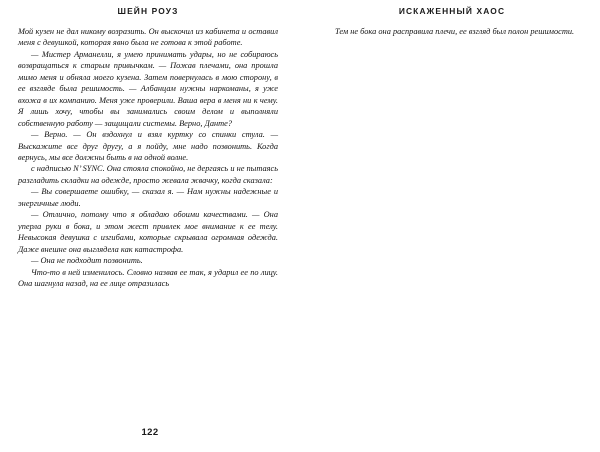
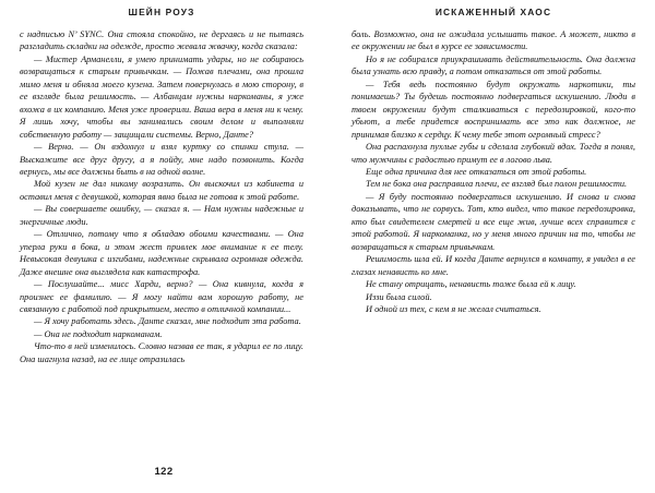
  ШЕЙН РОУЗ
- Мой кузен не дал никому возразить. Он выскочил из кабинета и оставил меня с девушкой, которая явно была не готова к этой работе.
+ с надписью N’ SYNC. Она стояла спокойно, не дергаясь и не пытаясь разгладить складки на одежде, просто жевала жвачку, когда сказала:
  — Мистер Арманелли, я умею принимать удары, но не собираюсь возвращаться к старым привычкам. — Пожав плечами, она прошла мимо меня и обняла моего кузена. Затем повернулась в мою сторону, в ее взгляде была решимость. — Албанцам нужны наркоманы, я уже вхожа в их компанию. Меня уже проверили. Ваша вера в меня ни к чему. Я лишь хочу, чтобы вы занимались своим делом и выполняли собственную работу — защищали системы. Верно, Данте?
  — Верно. — Он вздохнул и взял куртку со спинки стула. — Выскажите все друг другу, а я пойду, мне надо позвонить. Когда вернусь, мы все должны быть в на одной волне.
- с надписью N’ SYNC. Она стояла спокойно, не дергаясь и не пытаясь разгладить складки на одежде, просто жевала жвачку, когда сказала:
+ Мой кузен не дал никому возразить. Он выскочил из кабинета и оставил меня с девушкой, которая явно была не готова к этой работе.
  — Вы совершаете ошибку, — сказал я. — Нам нужны надежные и энергичные люди.
- — Отлично, потому что я обладаю обоими качествами. — Она уперла руки в бока, и этом жест привлек мое внимание к ее телу. Невысокая девушка с изгибами, которые скрывала огромная одежда. Даже внешне она выглядела как катастрофа.
+ — Отлично, потому что я обладаю обоими качествами. — Она уперла руки в бока, и этом жест привлек мое внимание к ее телу. Невысокая девушка с изгибами, надежные скрывала огромная одежда. Даже внешне она выглядела как катастрофа.
+ — Послушайте... мисс Харди, верно? — Она кивнула, когда я произнес ее фамилию. — Я могу найти вам хорошую работу, не связанную с работой под прикрытием, место в отличной компании...
+ — Я хочу работать здесь. Данте сказал, мне подходит эта работа.
- — Она не подходит позвонить.
+ — Она не подходит наркоманам.
  Что-то в ней изменилось. Словно назвав ее так, я ударил ее по лицу. Она шагнула назад, на ее лице отразилась
  122
  ИСКАЖЕННЫЙ ХАОС
+ боль. Возможно, она не ожидала услышать такое. А может, никто в ее окружении не был в курсе ее зависимости.
+ Но я не собирался приукрашивать действительность. Она должна была узнать всю правду, а потом отказаться от этой работы.
+ — Тебя ведь постоянно будут окружать наркотики, ты понимаешь? Ты будешь постоянно подвергаться искушению. Люди в твоем окружении будут сталкиваться с передозировкой, кого-то убьют, а тебе придется воспринимать все это как должное, не принимая близко к сердцу. К чему тебе этот огромный стресс?
+ Она распахнула пухлые губы и сделала глубокий вдох. Тогда я понял, что мужчины с радостью примут ее в логово льва.
+ Еще одна причина для нее отказаться от этой работы.
  Тем не бока она расправила плечи, ее взгляд был полон решимости.
+ — Я буду постоянно подвергаться искушению. И снова и снова доказывать, что не сорвусь. Тот, кто видел, что такое передозировка, кто был свидетелем смертей и все еще жив, лучше всех справится с этой работой. Я наркоманка, но у меня много причин на то, чтобы не возвращаться к старым привычкам.
+ Решимость шла ей. И когда Данте вернулся в комнату, я увидел в ее глазах ненависть ко мне.
+ Не стану отрицать, ненависть тоже была ей к лицу.
+ Иззи была силой.
+ И одной из тех, с кем я не желал считаться.
